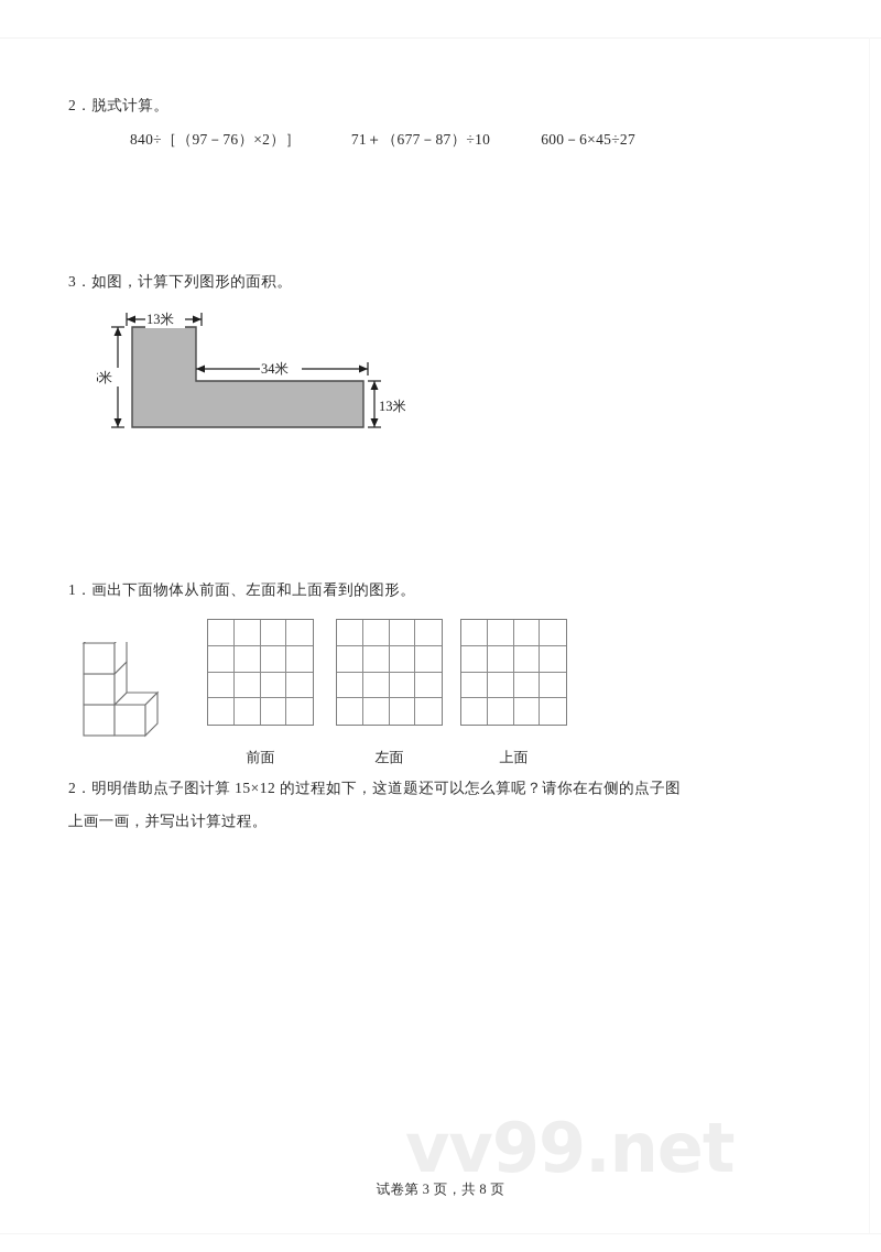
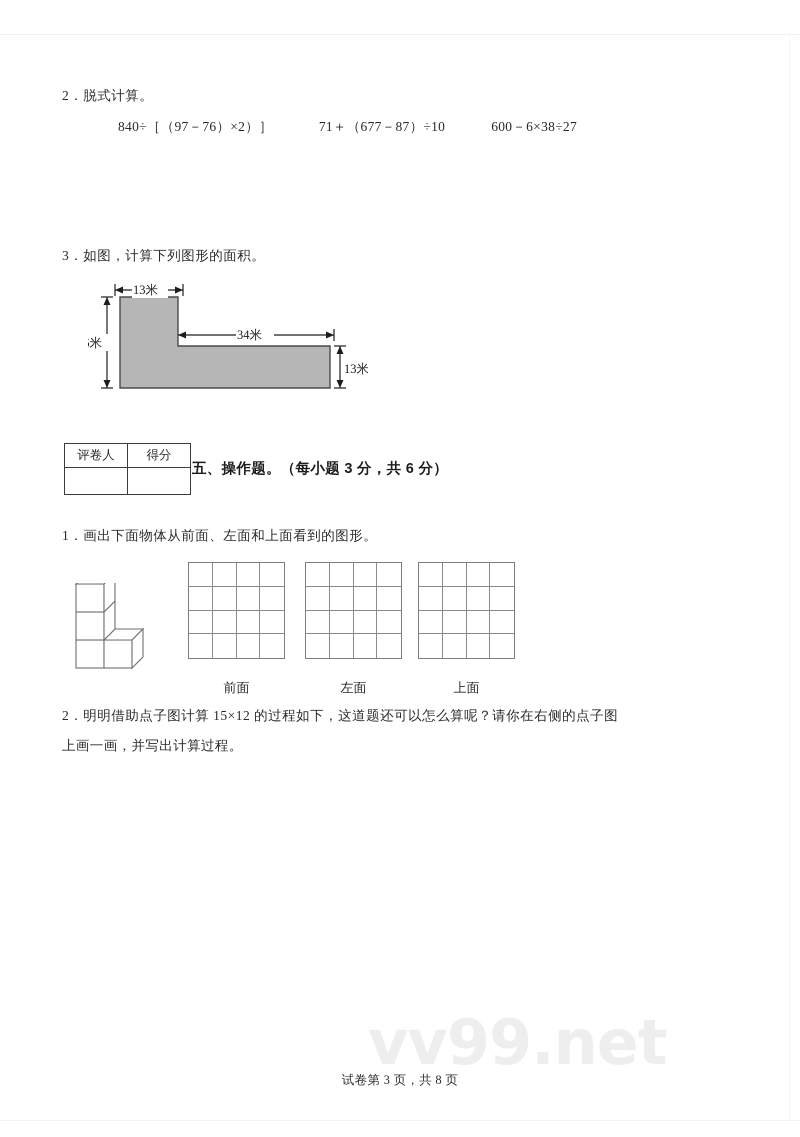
  vv99.net
  2．脱式计算。
- 840÷［（97－76）×2）］ 71＋（677－87）÷10 600－6×45÷27
+ 840÷［（97－76）×2）］ 71＋（677－87）÷10 600－6×38÷27
  3．如图，计算下列图形的面积。
  13米
  34米
  13米
+ 评卷人	得分
+ 五、操作题。（每小题 3 分，共 6 分）
  1．画出下面物体从前面、左面和上面看到的图形。
  前面
  左面
  上面
  2．明明借助点子图计算 15×12 的过程如下，这道题还可以怎么算呢？请你在右侧的点子图
  上画一画，并写出计算过程。
  试卷第 3 页，共 8 页
